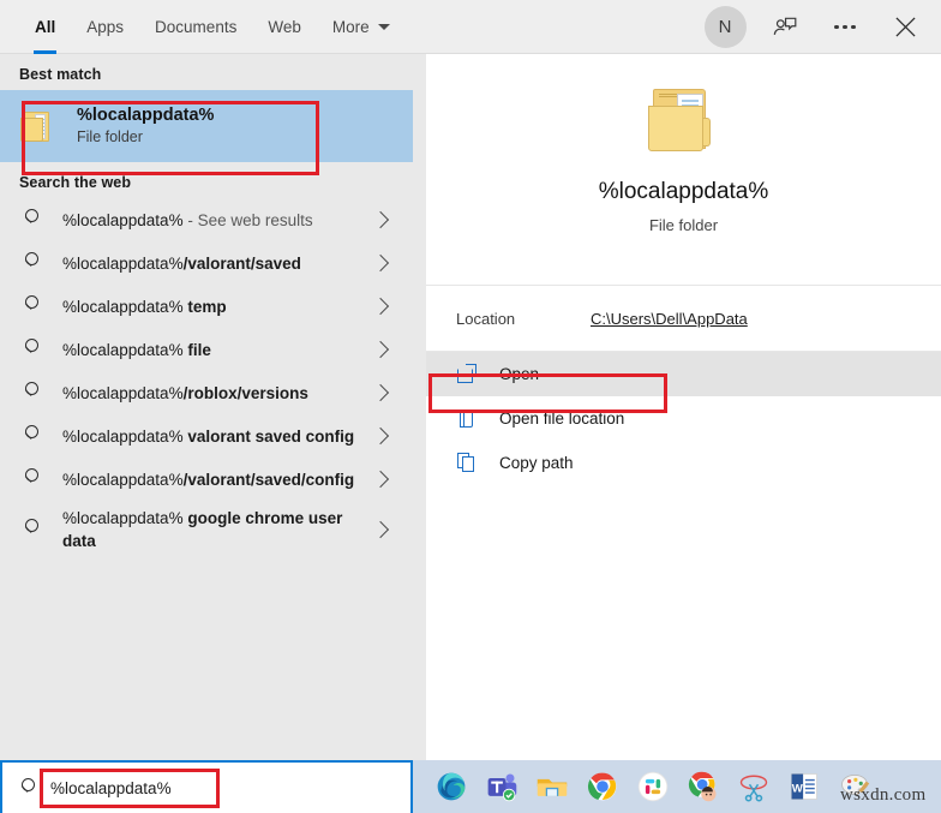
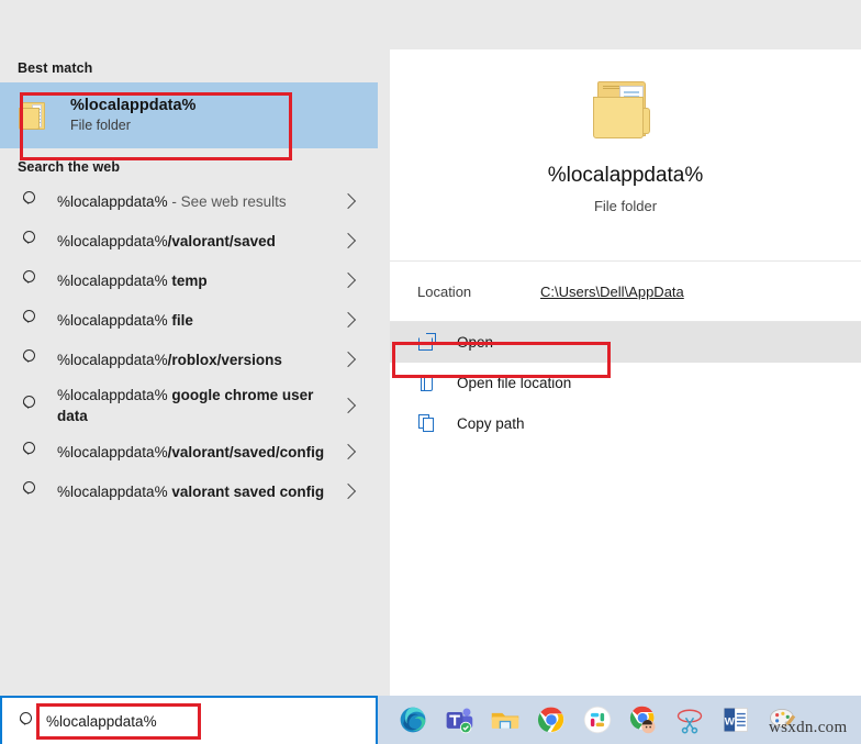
- All
- Apps
- Documents
- Web
- More
- N
  Best match
  %localappdata%
  File folder
  Search the web
  %localappdata% - See web results
  %localappdata%/valorant/saved
  %localappdata% temp
  %localappdata% file
  %localappdata%/roblox/versions
- %localappdata% valorant saved config
+ %localappdata% google chrome user data
  %localappdata%/valorant/saved/config
- %localappdata% google chrome user data
+ %localappdata% valorant saved config
  %localappdata%
  File folder
  Location
  C:\Users\Dell\AppData
  Open
  Open file location
  Copy path
  %localappdata%
  W
  wsxdn.com
